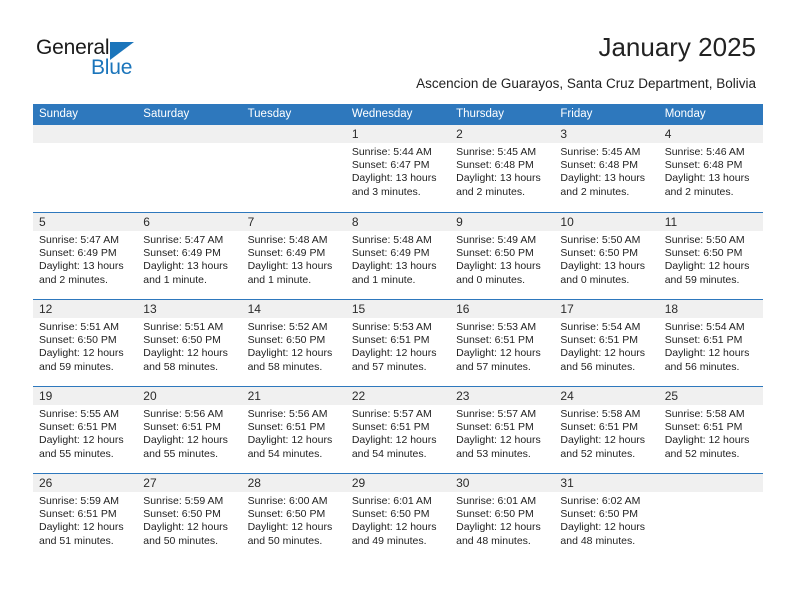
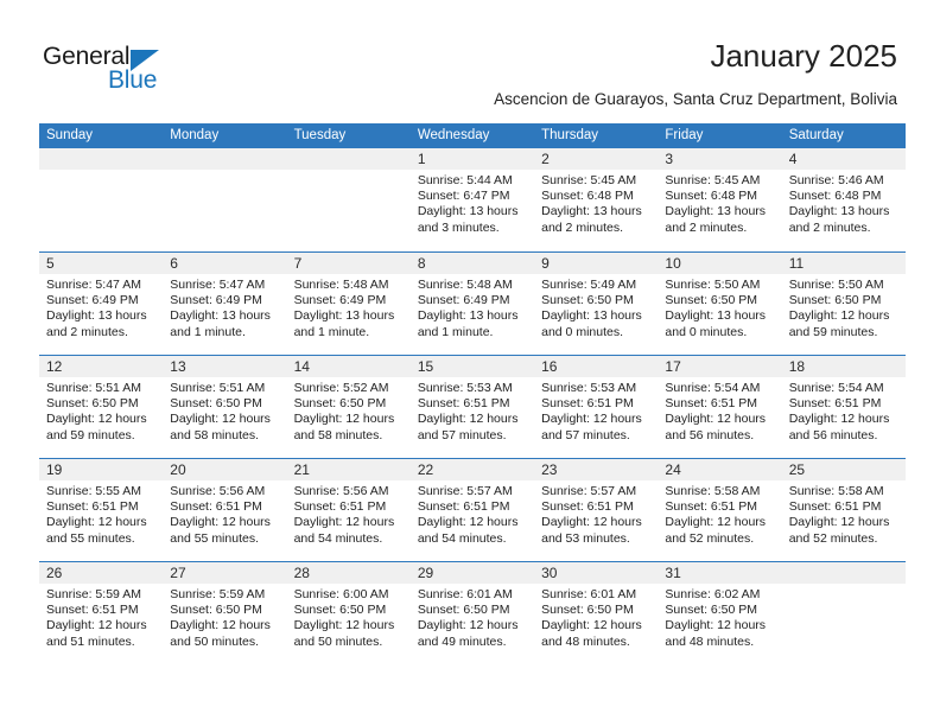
  General
  Blue
  January 2025
  Ascencion de Guarayos, Santa Cruz Department, Bolivia
  Sunday
- Saturday
+ Monday
  Tuesday
  Wednesday
  Thursday
  Friday
- Monday
+ Saturday
  1
  Sunrise: 5:44 AM
  Sunset: 6:47 PM
  Daylight: 13 hours
  and 3 minutes.
  2
  Sunrise: 5:45 AM
  Sunset: 6:48 PM
  Daylight: 13 hours
  and 2 minutes.
  3
  Sunrise: 5:45 AM
  Sunset: 6:48 PM
  Daylight: 13 hours
  and 2 minutes.
  4
  Sunrise: 5:46 AM
  Sunset: 6:48 PM
  Daylight: 13 hours
  and 2 minutes.
  5
  Sunrise: 5:47 AM
  Sunset: 6:49 PM
  Daylight: 13 hours
  and 2 minutes.
  6
  Sunrise: 5:47 AM
  Sunset: 6:49 PM
  Daylight: 13 hours
  and 1 minute.
  7
  Sunrise: 5:48 AM
  Sunset: 6:49 PM
  Daylight: 13 hours
  and 1 minute.
  8
  Sunrise: 5:48 AM
  Sunset: 6:49 PM
  Daylight: 13 hours
  and 1 minute.
  9
  Sunrise: 5:49 AM
  Sunset: 6:50 PM
  Daylight: 13 hours
  and 0 minutes.
  10
  Sunrise: 5:50 AM
  Sunset: 6:50 PM
  Daylight: 13 hours
  and 0 minutes.
  11
  Sunrise: 5:50 AM
  Sunset: 6:50 PM
  Daylight: 12 hours
  and 59 minutes.
  12
  Sunrise: 5:51 AM
  Sunset: 6:50 PM
  Daylight: 12 hours
  and 59 minutes.
  13
  Sunrise: 5:51 AM
  Sunset: 6:50 PM
  Daylight: 12 hours
  and 58 minutes.
  14
  Sunrise: 5:52 AM
  Sunset: 6:50 PM
  Daylight: 12 hours
  and 58 minutes.
  15
  Sunrise: 5:53 AM
  Sunset: 6:51 PM
  Daylight: 12 hours
  and 57 minutes.
  16
  Sunrise: 5:53 AM
  Sunset: 6:51 PM
  Daylight: 12 hours
  and 57 minutes.
  17
  Sunrise: 5:54 AM
  Sunset: 6:51 PM
  Daylight: 12 hours
  and 56 minutes.
  18
  Sunrise: 5:54 AM
  Sunset: 6:51 PM
  Daylight: 12 hours
  and 56 minutes.
  19
  Sunrise: 5:55 AM
  Sunset: 6:51 PM
  Daylight: 12 hours
  and 55 minutes.
  20
  Sunrise: 5:56 AM
  Sunset: 6:51 PM
  Daylight: 12 hours
  and 55 minutes.
  21
  Sunrise: 5:56 AM
  Sunset: 6:51 PM
  Daylight: 12 hours
  and 54 minutes.
  22
  Sunrise: 5:57 AM
  Sunset: 6:51 PM
  Daylight: 12 hours
  and 54 minutes.
  23
  Sunrise: 5:57 AM
  Sunset: 6:51 PM
  Daylight: 12 hours
  and 53 minutes.
  24
  Sunrise: 5:58 AM
  Sunset: 6:51 PM
  Daylight: 12 hours
  and 52 minutes.
  25
  Sunrise: 5:58 AM
  Sunset: 6:51 PM
  Daylight: 12 hours
  and 52 minutes.
  26
  Sunrise: 5:59 AM
  Sunset: 6:51 PM
  Daylight: 12 hours
  and 51 minutes.
  27
  Sunrise: 5:59 AM
  Sunset: 6:50 PM
  Daylight: 12 hours
  and 50 minutes.
  28
  Sunrise: 6:00 AM
  Sunset: 6:50 PM
  Daylight: 12 hours
  and 50 minutes.
  29
  Sunrise: 6:01 AM
  Sunset: 6:50 PM
  Daylight: 12 hours
  and 49 minutes.
  30
  Sunrise: 6:01 AM
  Sunset: 6:50 PM
  Daylight: 12 hours
  and 48 minutes.
  31
  Sunrise: 6:02 AM
  Sunset: 6:50 PM
  Daylight: 12 hours
  and 48 minutes.
